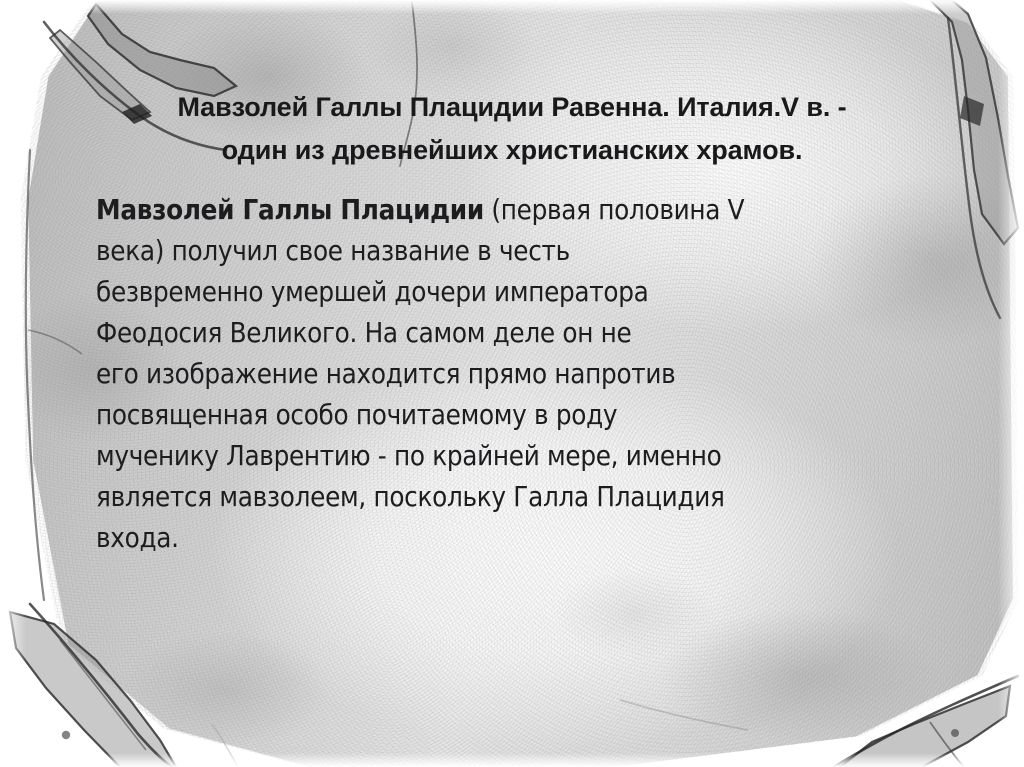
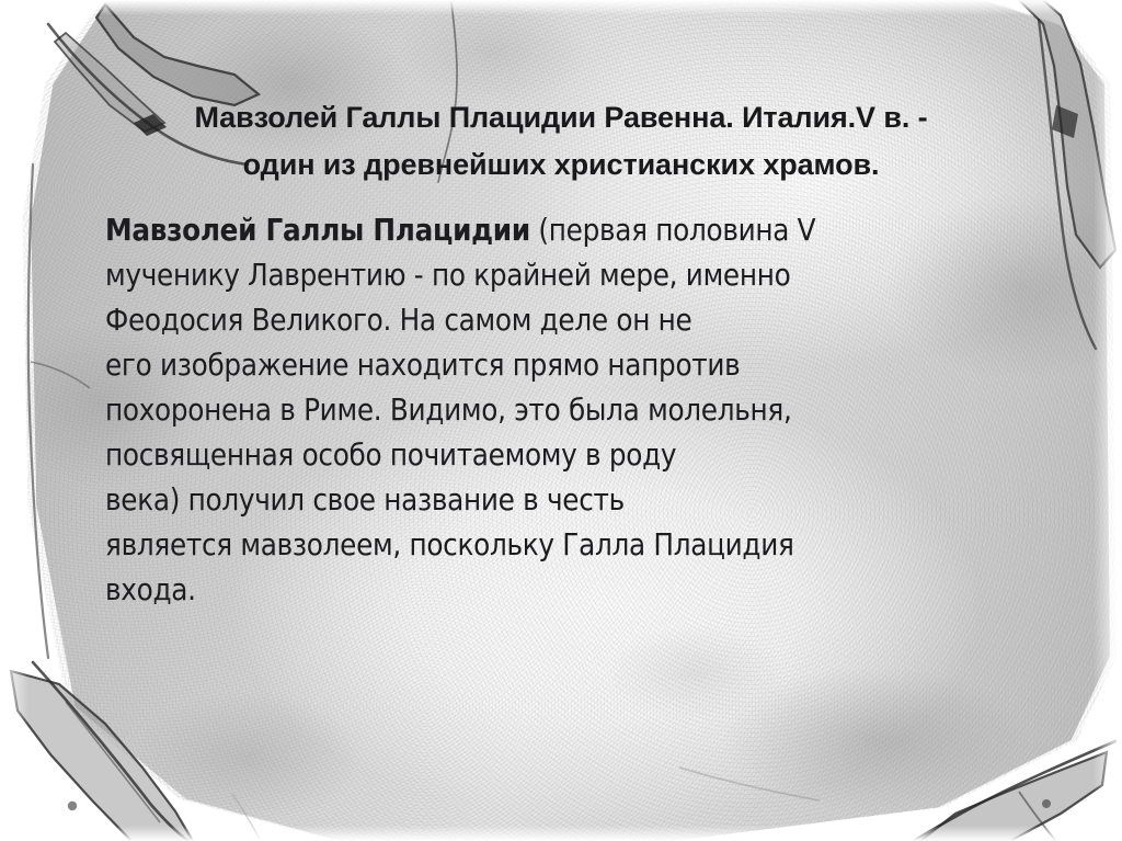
  Мавзолей Галлы Плацидии Равенна. Италия.V в. -
  один из древнейших христианских храмов.
  Мавзолей Галлы Плацидии (первая половина V
- века) получил свое название в честь
+ мученику Лаврентию - по крайней мере, именно
- безвременно умершей дочери императора
  Феодосия Великого. На самом деле он не
  его изображение находится прямо напротив
+ похоронена в Риме. Видимо, это была молельня,
  посвященная особо почитаемому в роду
- мученику Лаврентию - по крайней мере, именно
+ века) получил свое название в честь
  является мавзолеем, поскольку Галла Плацидия
  входа.
